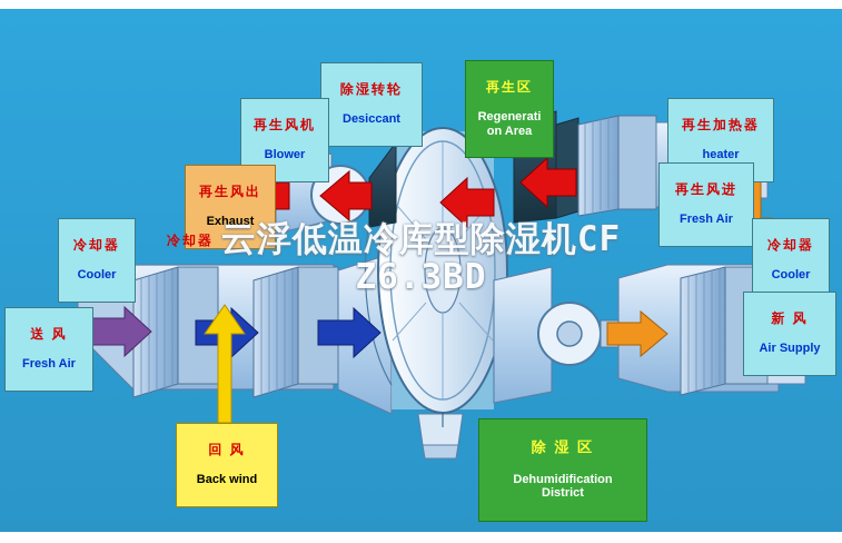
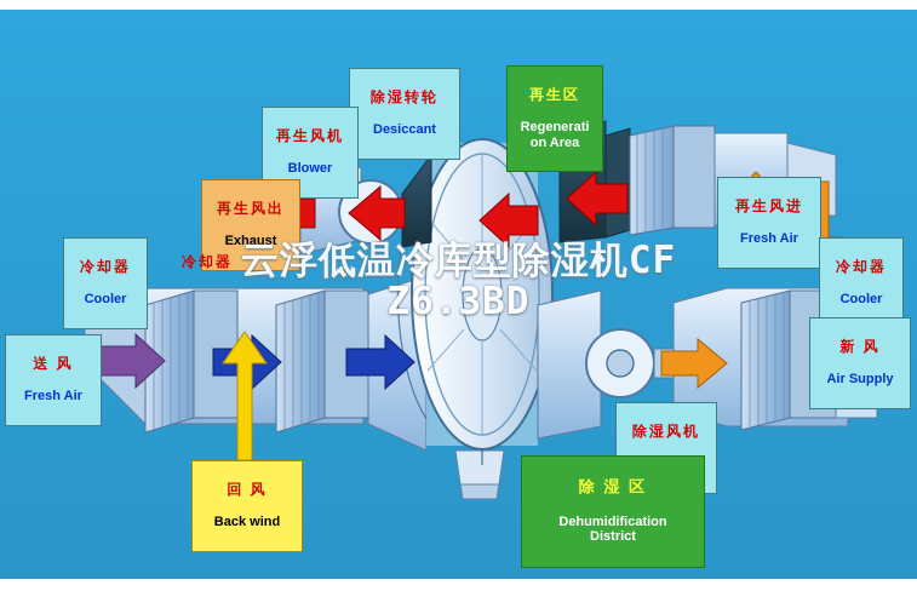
  除湿转轮
  Desiccant
  再生区
  Regenerati
  on Area
  再生风机
  Blower
- 再生加热器
- heater
  再生风出
  Exhaust
  再生风进
  Fresh Air
  冷却器
  Cooler
  冷却器
  冷却器
  Cooler
  送 风
  Fresh Air
  回 风
  Back wind
  新 风
  Air Supply
+ 除湿风机
  除 湿 区
  Dehumidification
  District
  云浮低温冷库型除湿机CF
  Z6.3BD
